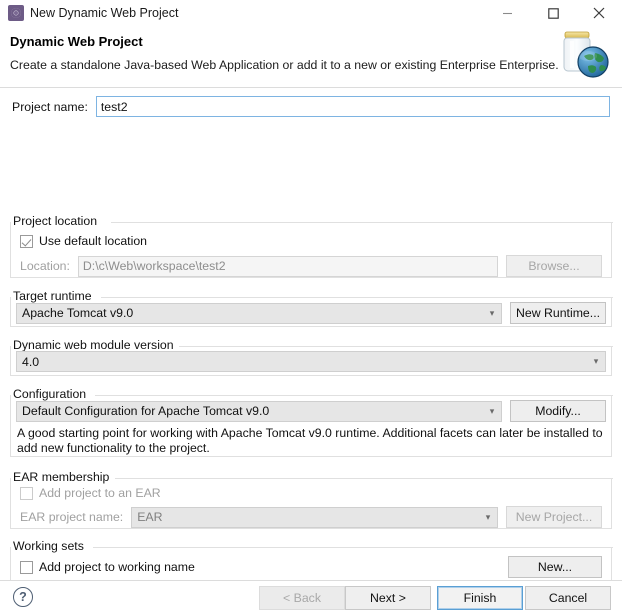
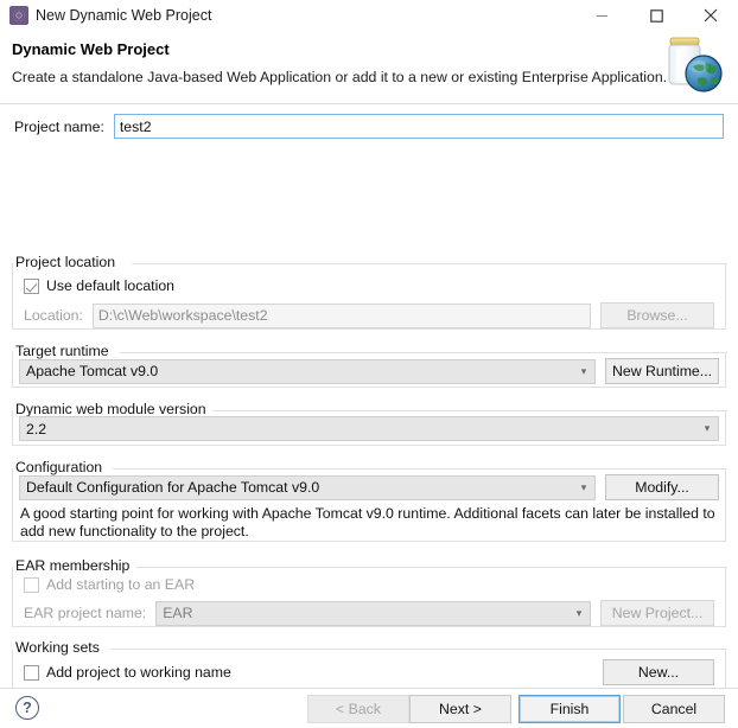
  New Dynamic Web Project
  Dynamic Web Project
- Create a standalone Java-based Web Application or add it to a new or existing Enterprise Enterprise.
+ Create a standalone Java-based Web Application or add it to a new or existing Enterprise Application.
  Project name:
  test2
  Project location
  Use default location
  Location:
  D:\c\Web\workspace\test2
  Browse...
  Target runtime
  Apache Tomcat v9.0
  ▾
  New Runtime...
  Dynamic web module version
- 4.0
+ 2.2
  ▾
  Configuration
  Default Configuration for Apache Tomcat v9.0
  ▾
  Modify...
  A good starting point for working with Apache Tomcat v9.0 runtime. Additional facets can later be installed to add new functionality to the project.
  EAR membership
- Add project to an EAR
+ Add starting to an EAR
  EAR project name:
  EAR
  ▾
  New Project...
  Working sets
  Add project to working name
  New...
  ?
  < Back
  Next >
  Finish
  Cancel
